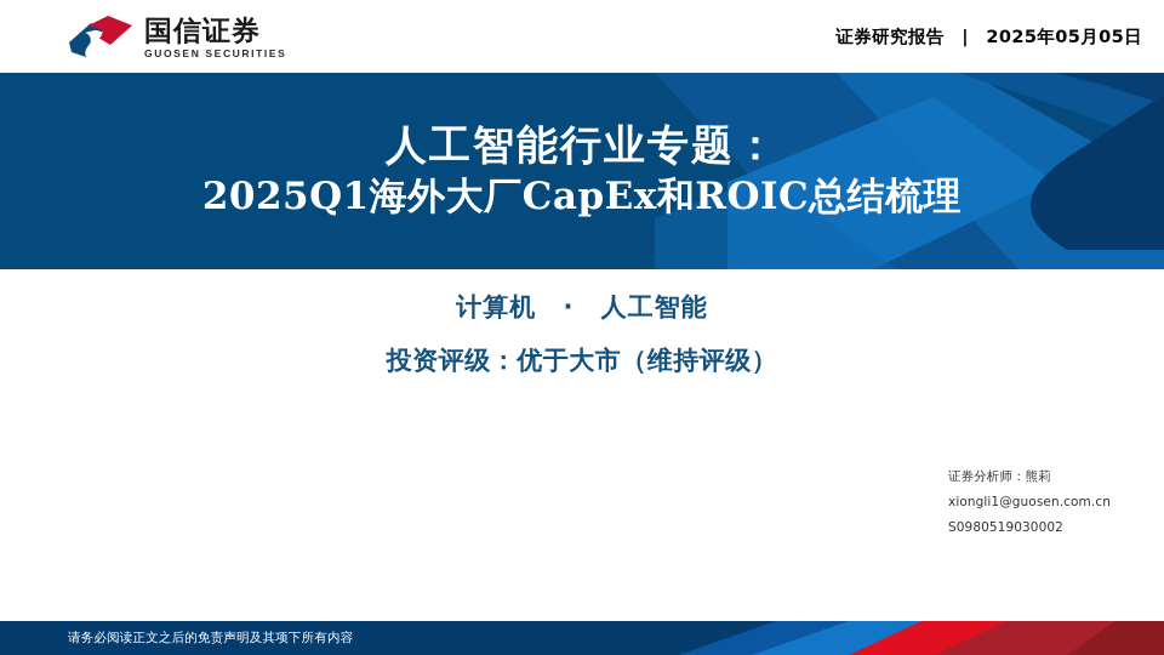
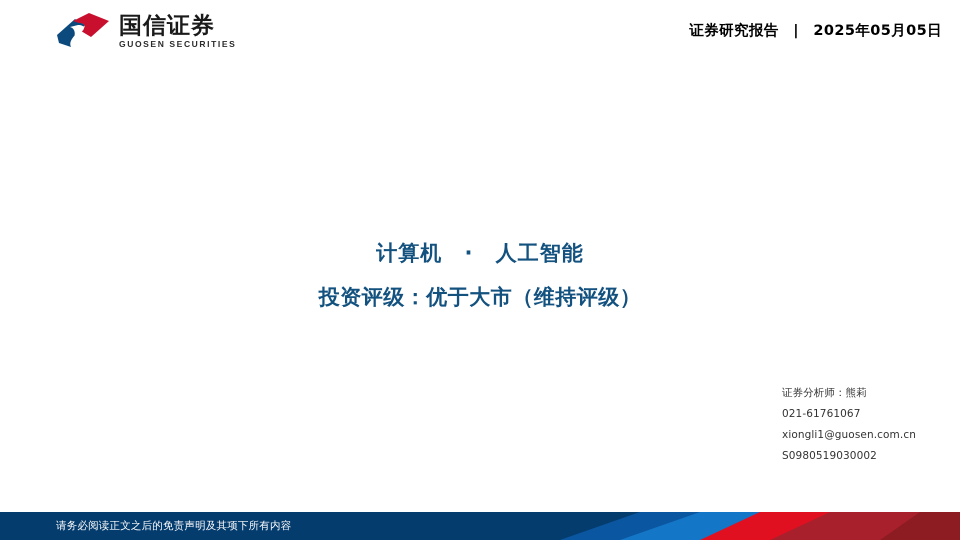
  国信证券
  GUOSEN SECURITIES
  证券研究报告 | 2025年05月05日
- 人工智能行业专题：
- 2025Q1海外大厂CapEx和ROIC总结梳理
  计算机 · 人工智能
  投资评级：优于大市（维持评级）
  证券分析师：熊莉
+ 021-61761067
  xiongli1@guosen.com.cn
  S0980519030002
  请务必阅读正文之后的免责声明及其项下所有内容
